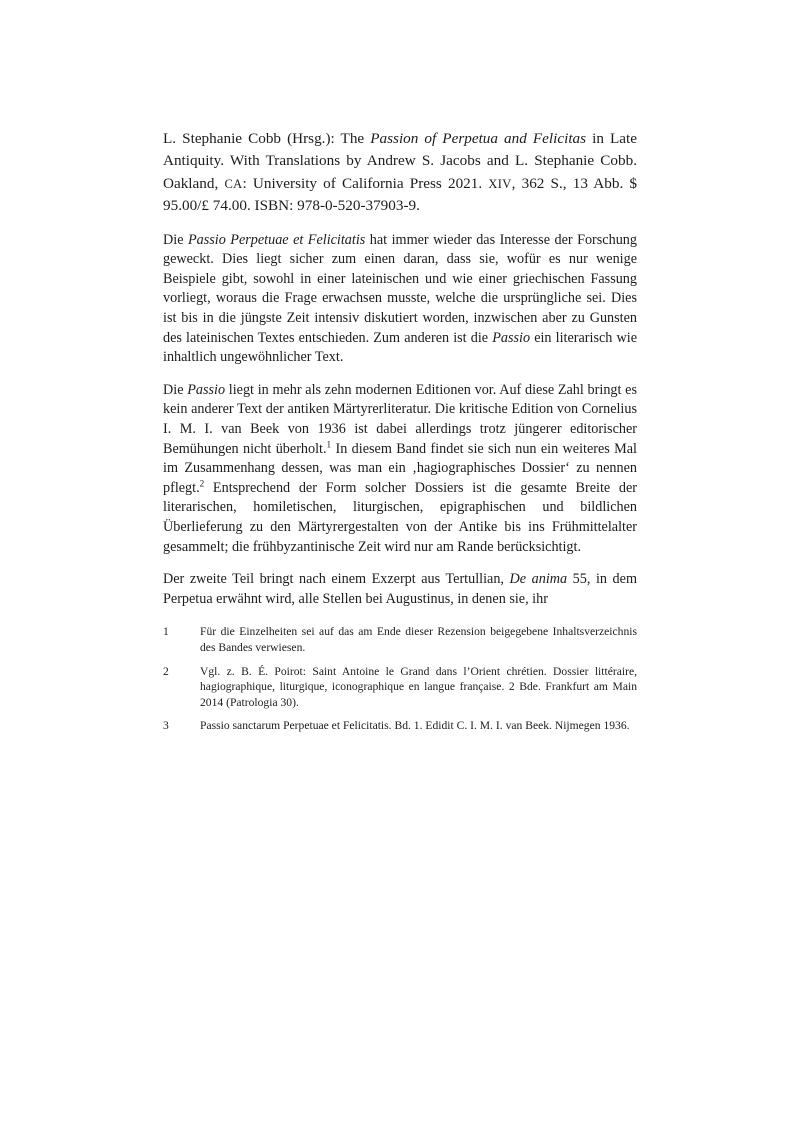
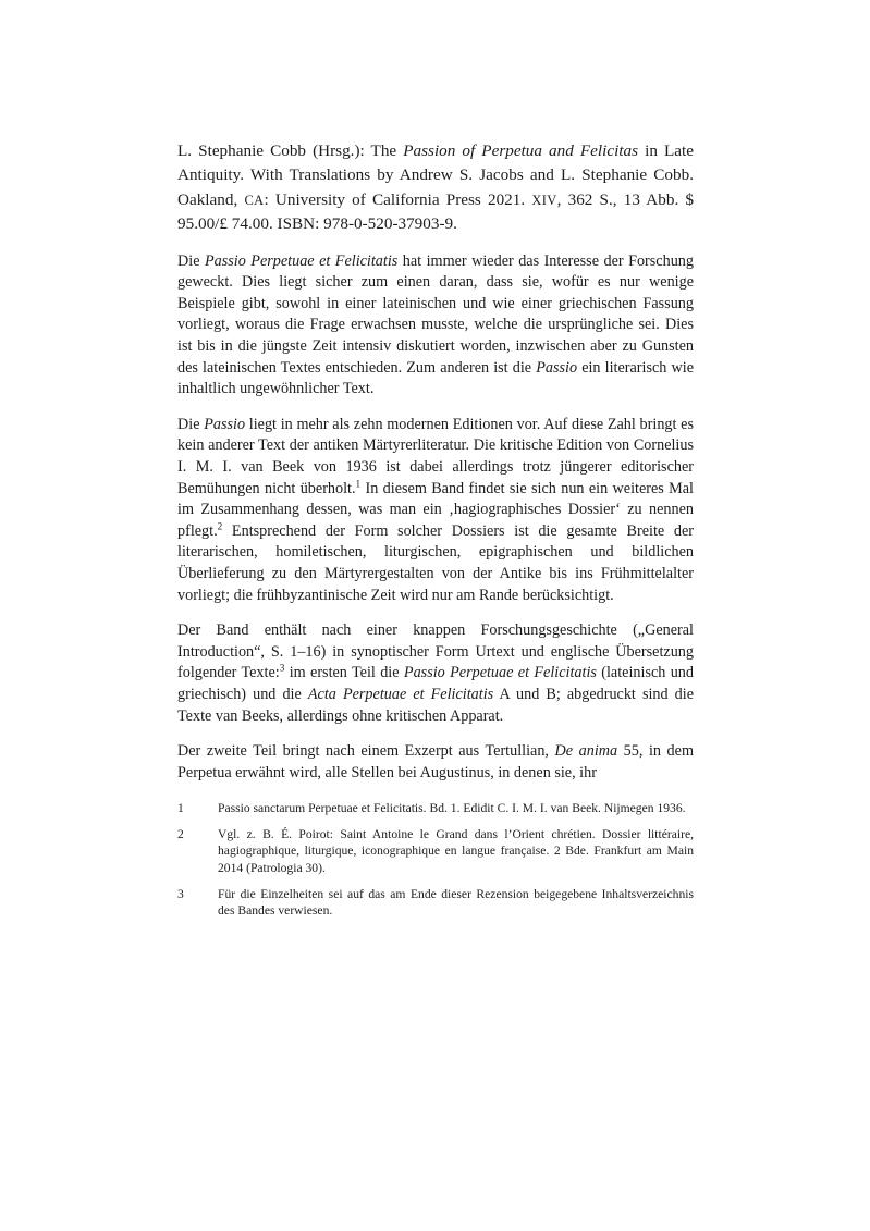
  L. Stephanie Cobb (Hrsg.): The Passion of Perpetua and Felicitas in Late Antiquity. With Translations by Andrew S. Jacobs and L. Stephanie Cobb. Oakland, CA: University of California Press 2021. XIV, 362 S., 13 Abb. $ 95.00/£ 74.00. ISBN: 978-0-520-37903-9.
  Die Passio Perpetuae et Felicitatis hat immer wieder das Interesse der Forschung geweckt. Dies liegt sicher zum einen daran, dass sie, wofür es nur wenige Beispiele gibt, sowohl in einer lateinischen und wie einer griechischen Fassung vorliegt, woraus die Frage erwachsen musste, welche die ursprüngliche sei. Dies ist bis in die jüngste Zeit intensiv diskutiert worden, inzwischen aber zu Gunsten des lateinischen Textes entschieden. Zum anderen ist die Passio ein literarisch wie inhaltlich ungewöhnlicher Text.
- Die Passio liegt in mehr als zehn modernen Editionen vor. Auf diese Zahl bringt es kein anderer Text der antiken Märtyrerliteratur. Die kritische Edition von Cornelius I. M. I. van Beek von 1936 ist dabei allerdings trotz jüngerer editorischer Bemühungen nicht überholt.1 In diesem Band findet sie sich nun ein weiteres Mal im Zusammenhang dessen, was man ein ‚hagiographisches Dossier‘ zu nennen pflegt.2 Entsprechend der Form solcher Dossiers ist die gesamte Breite der literarischen, homiletischen, liturgischen, epigraphischen und bildlichen Überlieferung zu den Märtyrergestalten von der Antike bis ins Frühmittelalter gesammelt; die frühbyzantinische Zeit wird nur am Rande berücksichtigt.
+ Die Passio liegt in mehr als zehn modernen Editionen vor. Auf diese Zahl bringt es kein anderer Text der antiken Märtyrerliteratur. Die kritische Edition von Cornelius I. M. I. van Beek von 1936 ist dabei allerdings trotz jüngerer editorischer Bemühungen nicht überholt.1 In diesem Band findet sie sich nun ein weiteres Mal im Zusammenhang dessen, was man ein ‚hagiographisches Dossier‘ zu nennen pflegt.2 Entsprechend der Form solcher Dossiers ist die gesamte Breite der literarischen, homiletischen, liturgischen, epigraphischen und bildlichen Überlieferung zu den Märtyrergestalten von der Antike bis ins Frühmittelalter vorliegt; die frühbyzantinische Zeit wird nur am Rande berücksichtigt.
+ Der Band enthält nach einer knappen Forschungsgeschichte („General Introduction“, S. 1–16) in synoptischer Form Urtext und englische Übersetzung folgender Texte:3 im ersten Teil die Passio Perpetuae et Felicitatis (lateinisch und griechisch) und die Acta Perpetuae et Felicitatis A und B; abgedruckt sind die Texte van Beeks, allerdings ohne kritischen Apparat.
  Der zweite Teil bringt nach einem Exzerpt aus Tertullian, De anima 55, in dem Perpetua erwähnt wird, alle Stellen bei Augustinus, in denen sie, ihr
  1
- Für die Einzelheiten sei auf das am Ende dieser Rezension beigegebene Inhaltsverzeichnis des Bandes verwiesen.
+ Passio sanctarum Perpetuae et Felicitatis. Bd. 1. Edidit C. I. M. I. van Beek. Nijmegen 1936.
  2
  Vgl. z. B. É. Poirot: Saint Antoine le Grand dans l’Orient chrétien. Dossier littéraire, hagiographique, liturgique, iconographique en langue française. 2 Bde. Frankfurt am Main 2014 (Patrologia 30).
  3
- Passio sanctarum Perpetuae et Felicitatis. Bd. 1. Edidit C. I. M. I. van Beek. Nijmegen 1936.
+ Für die Einzelheiten sei auf das am Ende dieser Rezension beigegebene Inhaltsverzeichnis des Bandes verwiesen.
